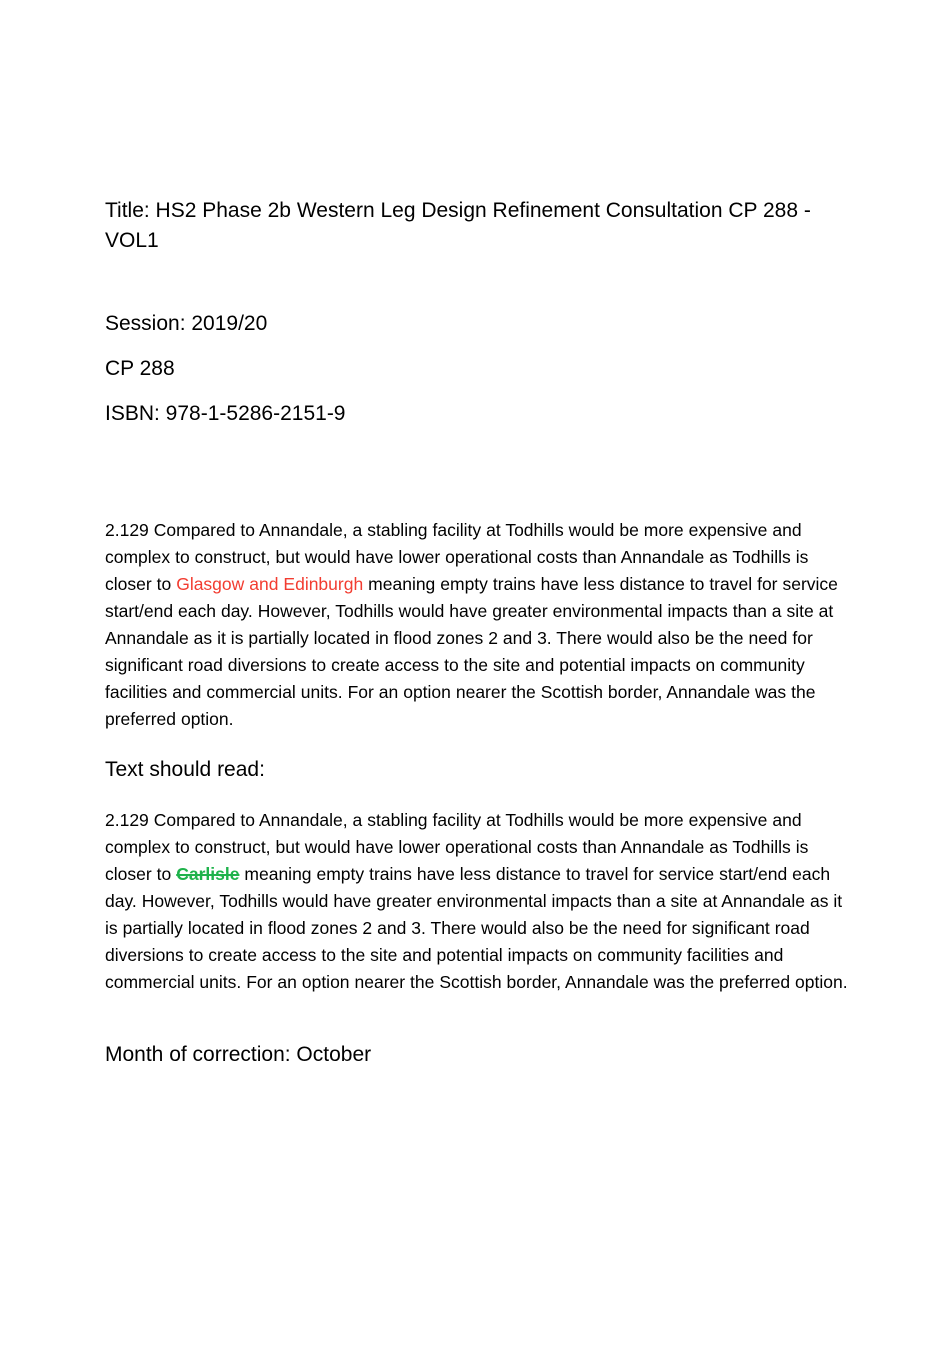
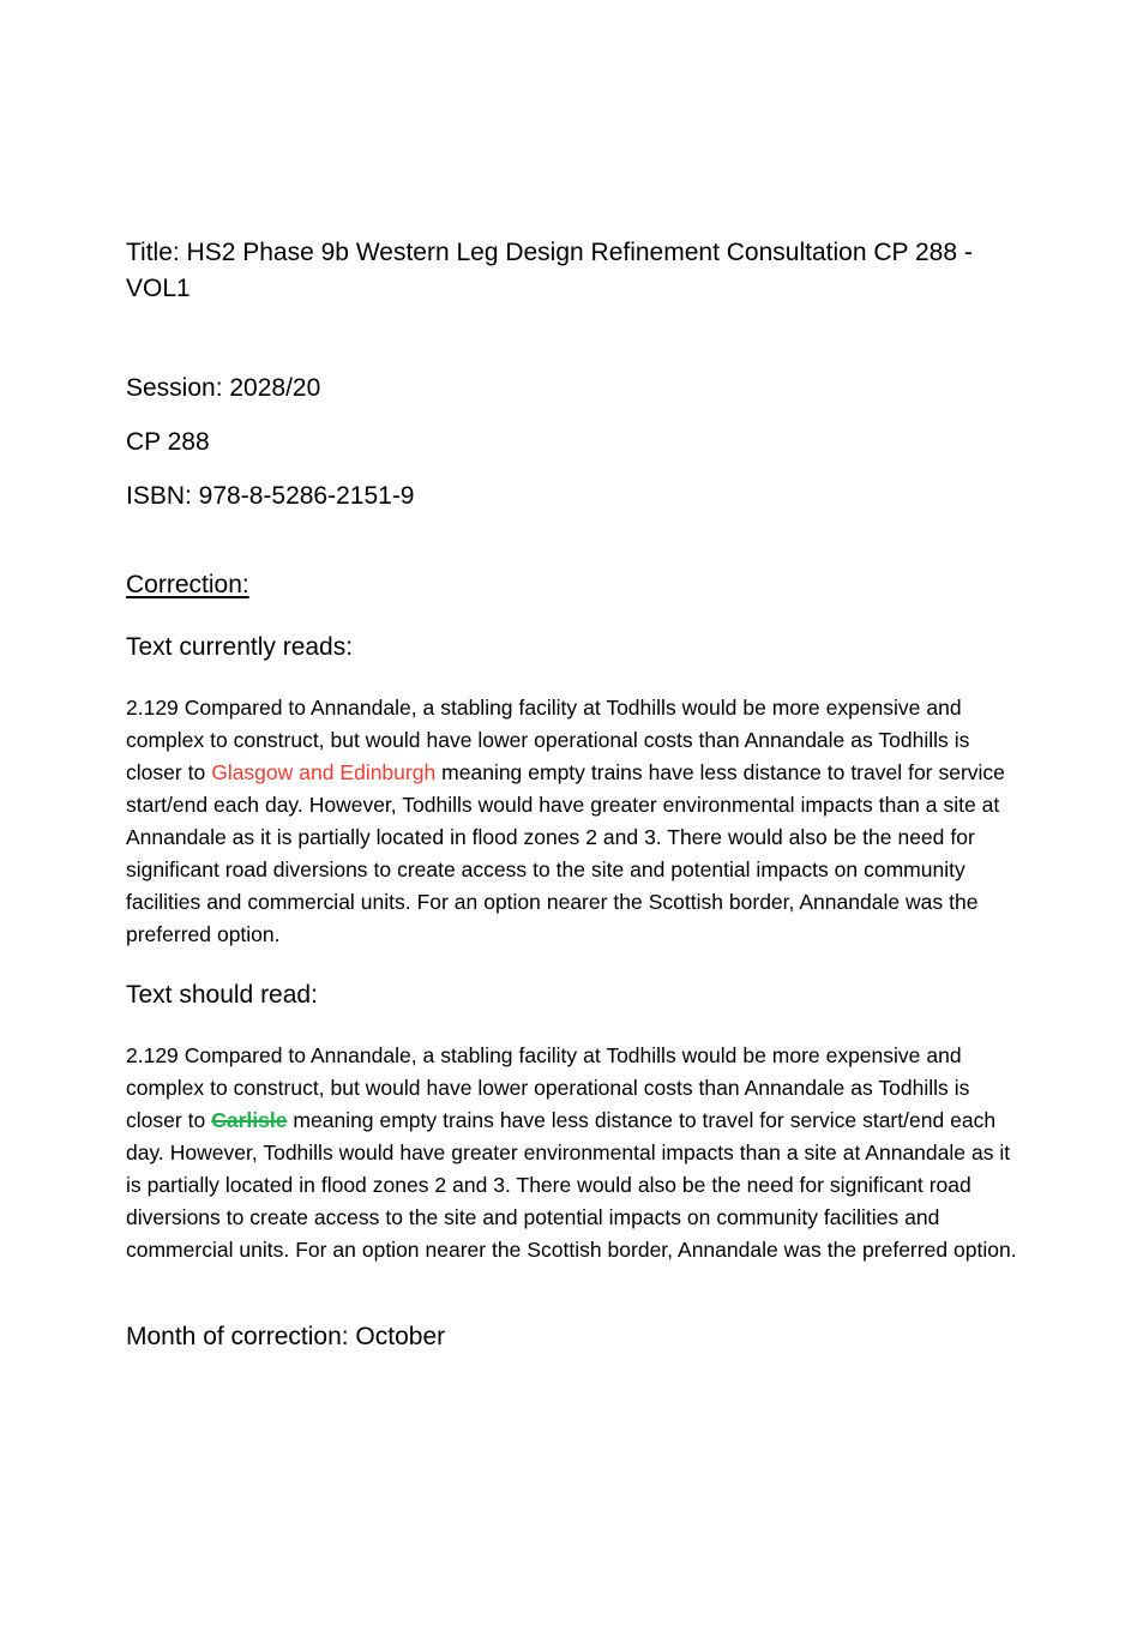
- Title: HS2 Phase 2b Western Leg Design Refinement Consultation CP 288 - VOL1
+ Title: HS2 Phase 9b Western Leg Design Refinement Consultation CP 288 - VOL1
- Session: 2019/20
+ Session: 2028/20
  CP 288
- ISBN: 978-1-5286-2151-9
+ ISBN: 978-8-5286-2151-9
+ Correction:
+ Text currently reads:
  2.129 Compared to Annandale, a stabling facility at Todhills would be more expensive and complex to construct, but would have lower operational costs than Annandale as Todhills is closer to Glasgow and Edinburgh meaning empty trains have less distance to travel for service start/end each day. However, Todhills would have greater environmental impacts than a site at Annandale as it is partially located in flood zones 2 and 3. There would also be the need for significant road diversions to create access to the site and potential impacts on community facilities and commercial units. For an option nearer the Scottish border, Annandale was the preferred option.
  Text should read:
  2.129 Compared to Annandale, a stabling facility at Todhills would be more expensive and complex to construct, but would have lower operational costs than Annandale as Todhills is closer to Carlisle meaning empty trains have less distance to travel for service start/end each day. However, Todhills would have greater environmental impacts than a site at Annandale as it is partially located in flood zones 2 and 3. There would also be the need for significant road diversions to create access to the site and potential impacts on community facilities and commercial units. For an option nearer the Scottish border, Annandale was the preferred option.
  Month of correction: October
